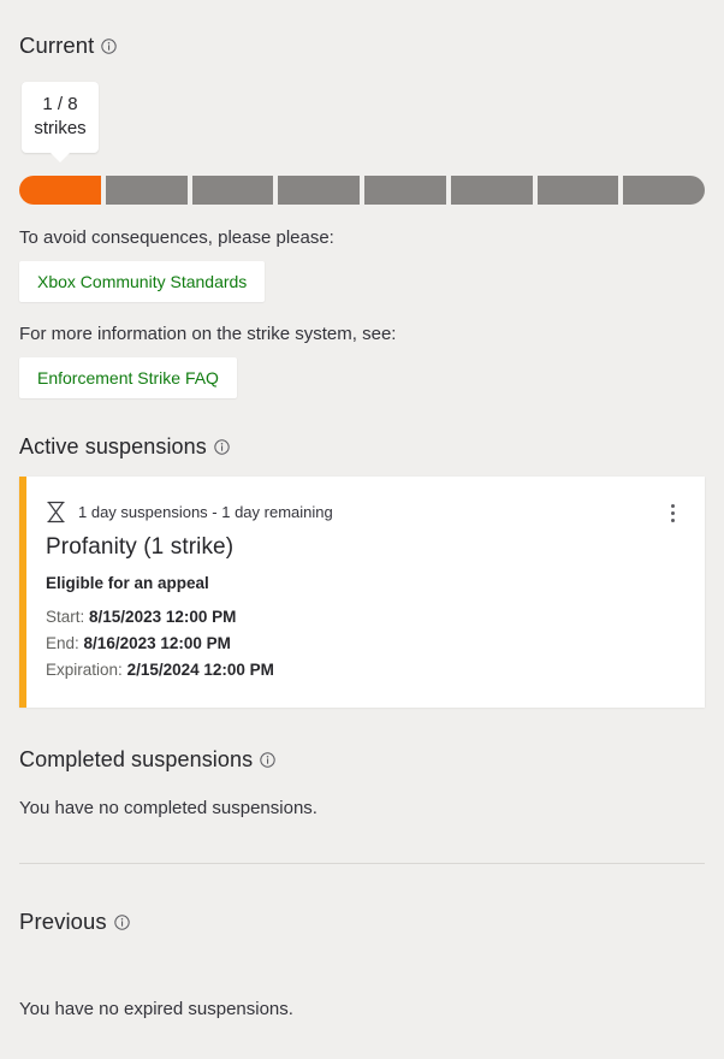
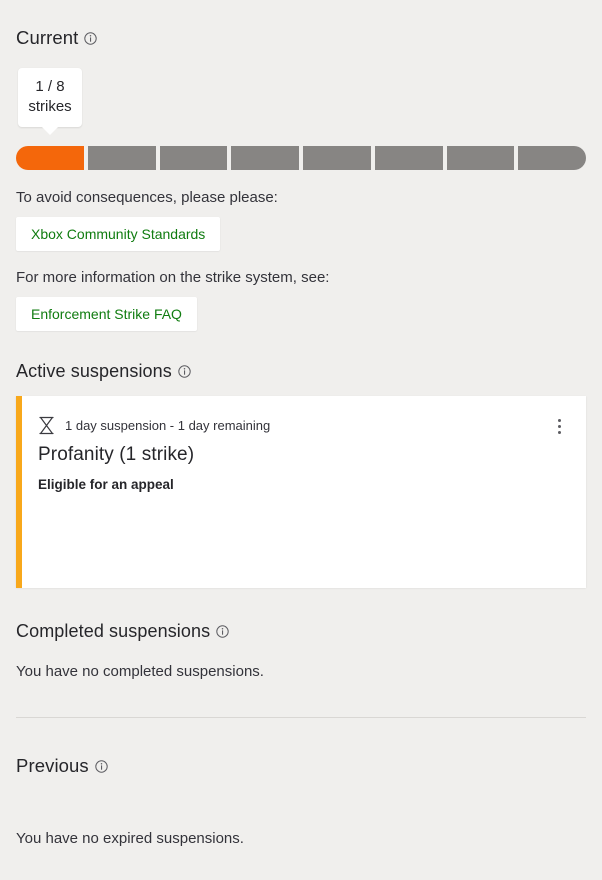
  Current
  1 / 8
  strikes
  To avoid consequences, please please:
  Xbox Community Standards
  For more information on the strike system, see:
  Enforcement Strike FAQ
  Active suspensions
- 1 day suspensions - 1 day remaining
+ 1 day suspension - 1 day remaining
  Profanity (1 strike)
  Eligible for an appeal
- Start: 8/15/2023 12:00 PM
- End: 8/16/2023 12:00 PM
- Expiration: 2/15/2024 12:00 PM
  Completed suspensions
  You have no completed suspensions.
  Previous
  You have no expired suspensions.
